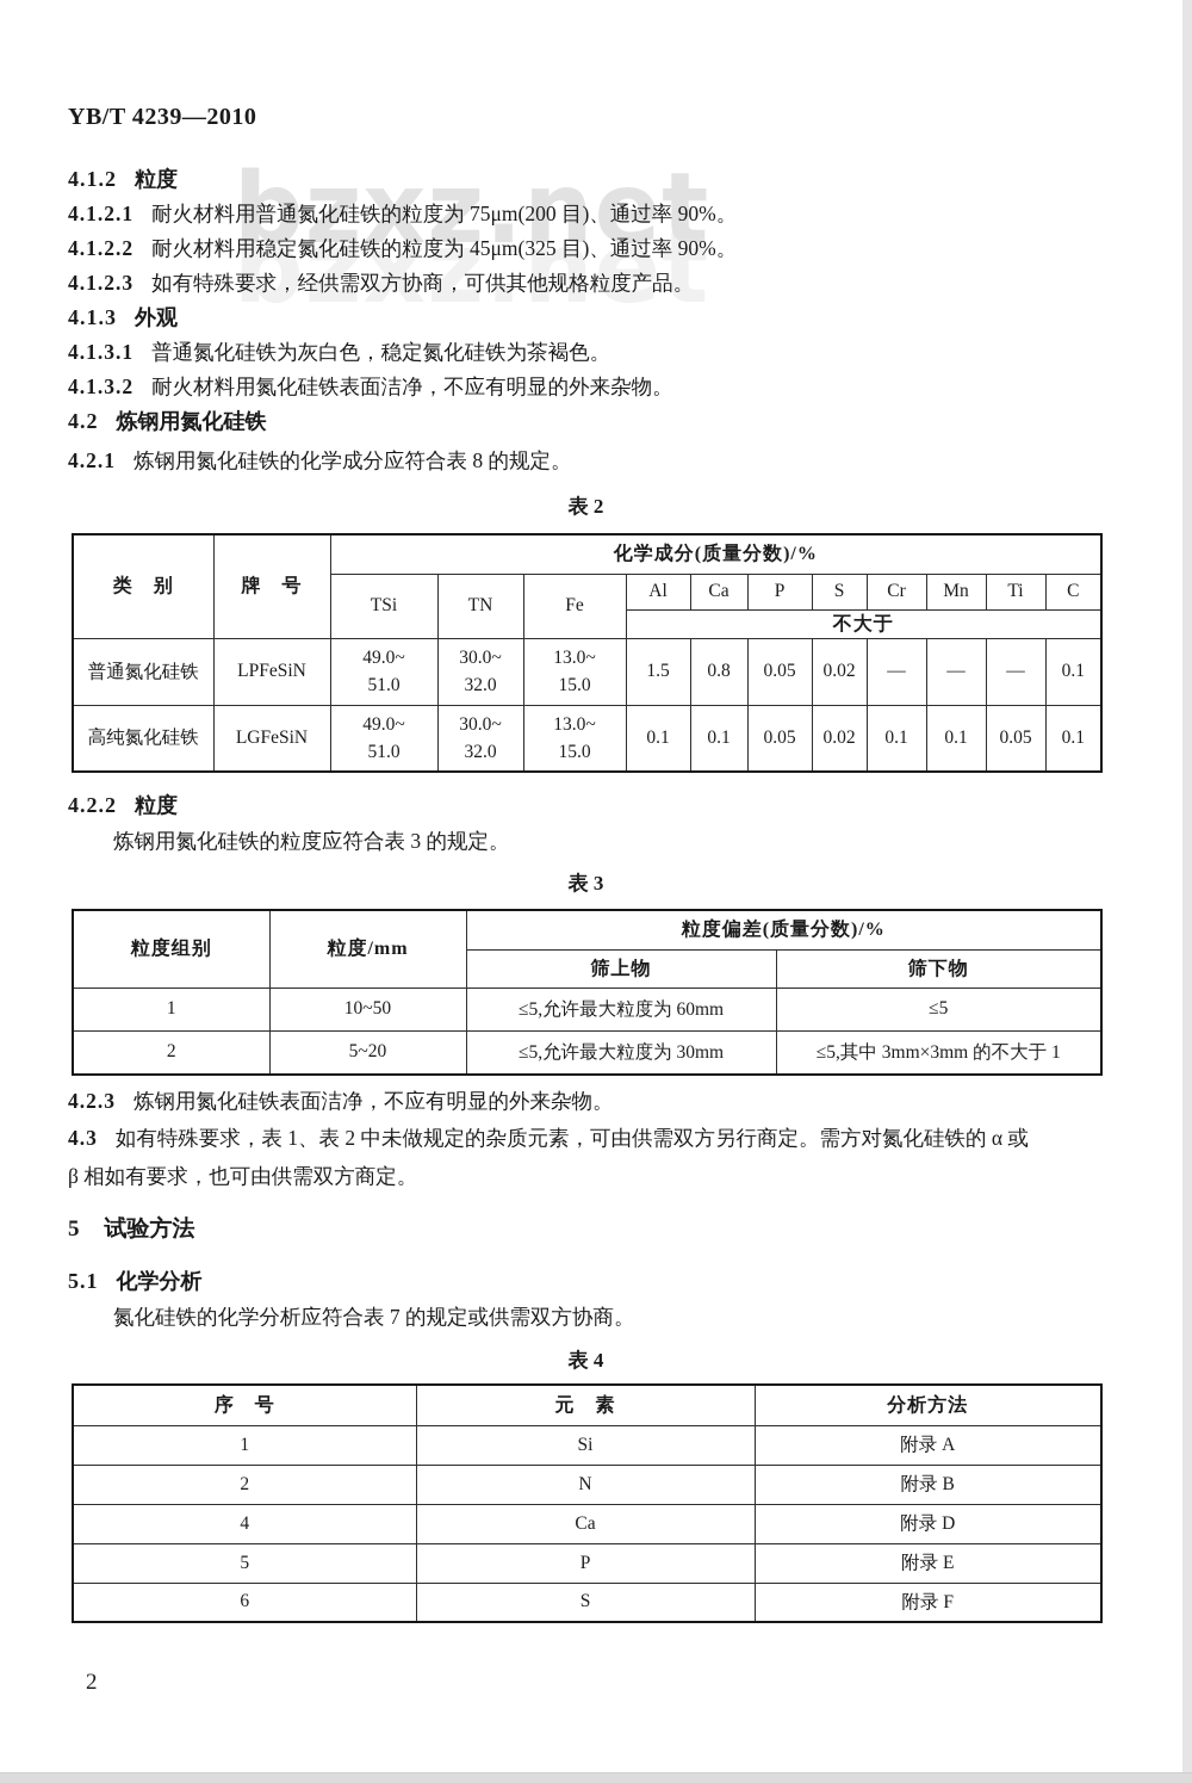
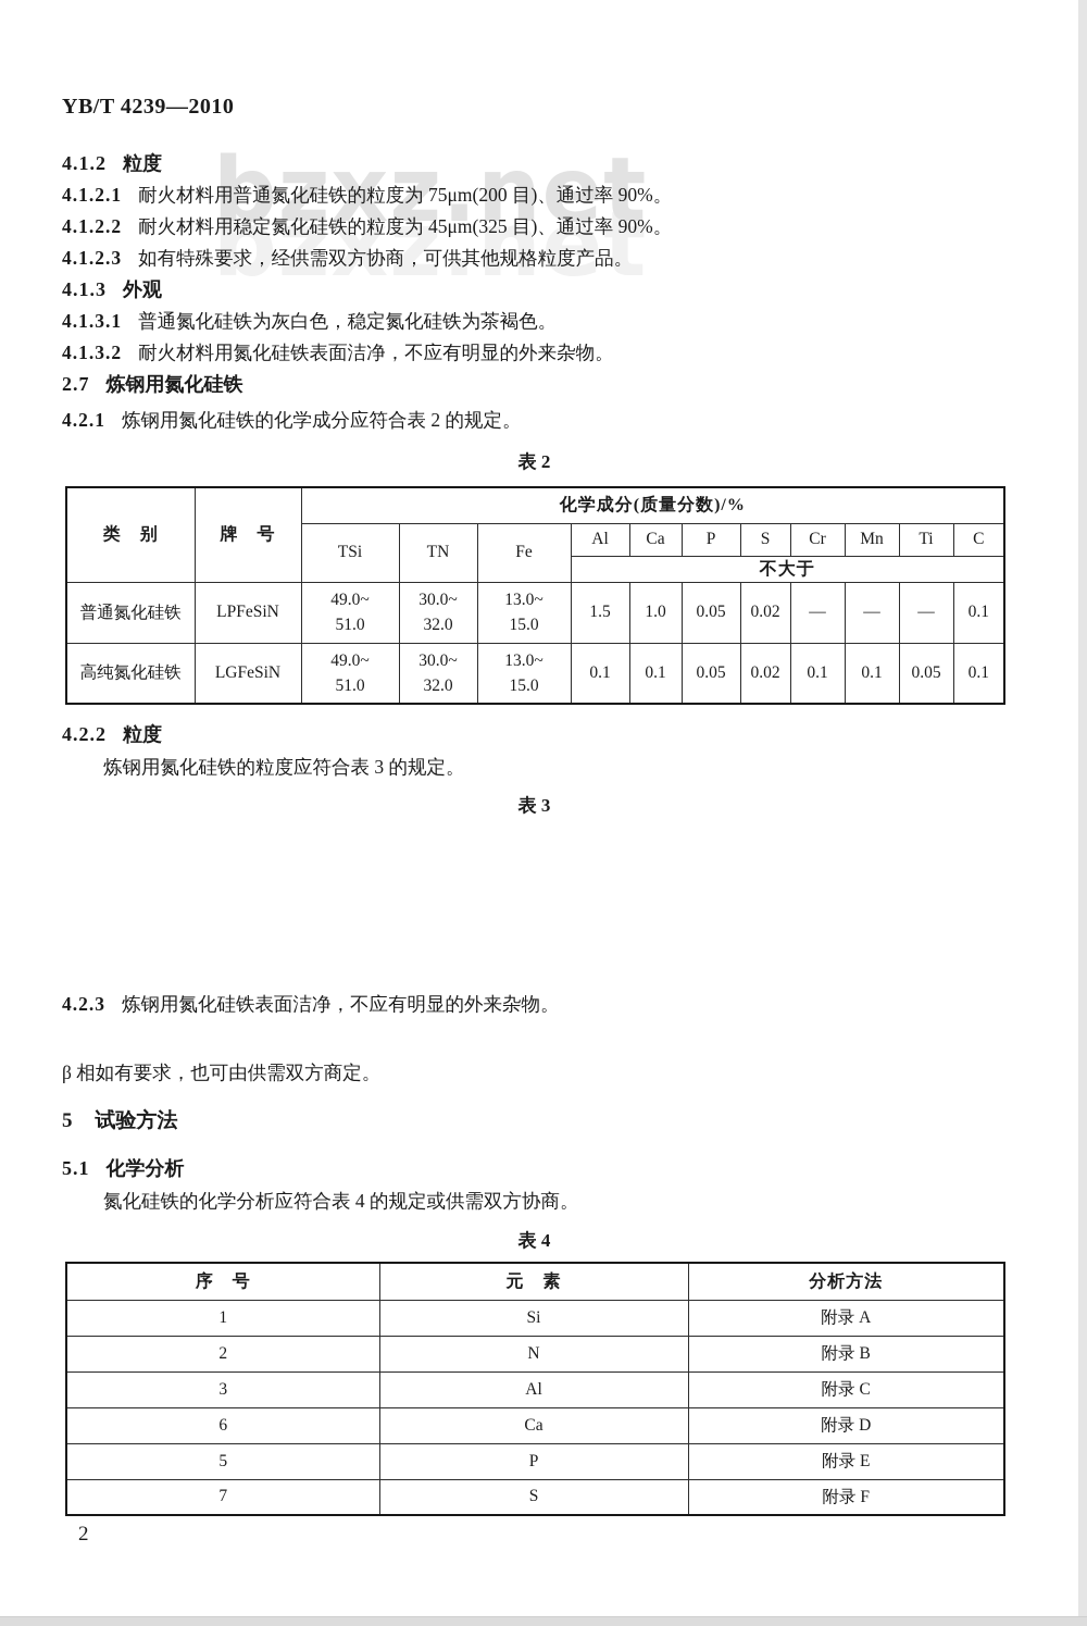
  bzxz.net
  bzxz.net
  YB/T 4239—2010
  4.1.2 粒度
  4.1.2.1 耐火材料用普通氮化硅铁的粒度为 75μm(200 目)、通过率 90%。
  4.1.2.2 耐火材料用稳定氮化硅铁的粒度为 45μm(325 目)、通过率 90%。
  4.1.2.3 如有特殊要求，经供需双方协商，可供其他规格粒度产品。
  4.1.3 外观
  4.1.3.1 普通氮化硅铁为灰白色，稳定氮化硅铁为茶褐色。
  4.1.3.2 耐火材料用氮化硅铁表面洁净，不应有明显的外来杂物。
- 4.2 炼钢用氮化硅铁
+ 2.7 炼钢用氮化硅铁
- 4.2.1 炼钢用氮化硅铁的化学成分应符合表 8 的规定。
+ 4.2.1 炼钢用氮化硅铁的化学成分应符合表 2 的规定。
  表 2
  类 别	牌 号	化学成分(质量分数)/%
  TSi	TN	Fe	Al	Ca	P	S	Cr	Mn	Ti	C
  不大于
- 普通氮化硅铁	LPFeSiN	49.0~ 51.0	30.0~ 32.0	13.0~ 15.0	1.5	0.8	0.05	0.02	—	—	—	0.1
+ 普通氮化硅铁	LPFeSiN	49.0~ 51.0	30.0~ 32.0	13.0~ 15.0	1.5	1.0	0.05	0.02	—	—	—	0.1
  高纯氮化硅铁	LGFeSiN	49.0~ 51.0	30.0~ 32.0	13.0~ 15.0	0.1	0.1	0.05	0.02	0.1	0.1	0.05	0.1
  4.2.2 粒度
  炼钢用氮化硅铁的粒度应符合表 3 的规定。
  表 3
- 粒度组别	粒度/mm	粒度偏差(质量分数)/%
- 筛上物	筛下物
- 1	10~50	≤5,允许最大粒度为 60mm	≤5
- 2	5~20	≤5,允许最大粒度为 30mm	≤5,其中 3mm×3mm 的不大于 1
  4.2.3 炼钢用氮化硅铁表面洁净，不应有明显的外来杂物。
- 4.3 如有特殊要求，表 1、表 2 中未做规定的杂质元素，可由供需双方另行商定。需方对氮化硅铁的 α 或
  β 相如有要求，也可由供需双方商定。
  5 试验方法
  5.1 化学分析
- 氮化硅铁的化学分析应符合表 7 的规定或供需双方协商。
+ 氮化硅铁的化学分析应符合表 4 的规定或供需双方协商。
  表 4
  序 号	元 素	分析方法
  1	Si	附录 A
  2	N	附录 B
+ 3	Al	附录 C
- 4	Ca	附录 D
+ 6	Ca	附录 D
  5	P	附录 E
- 6	S	附录 F
+ 7	S	附录 F
  2
